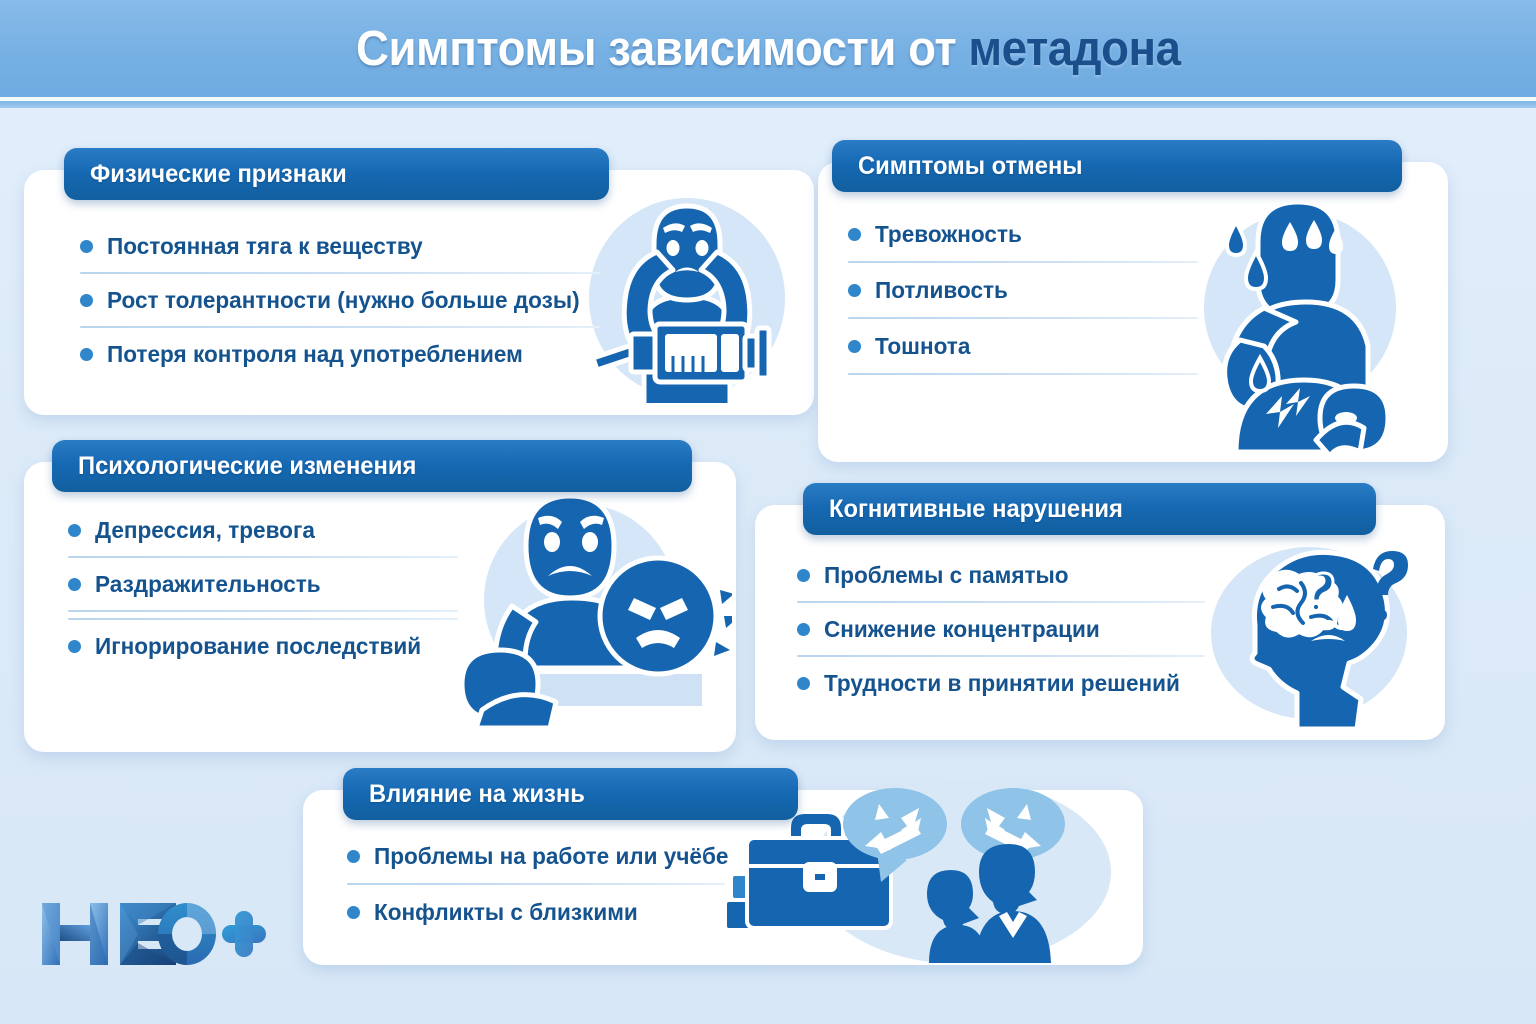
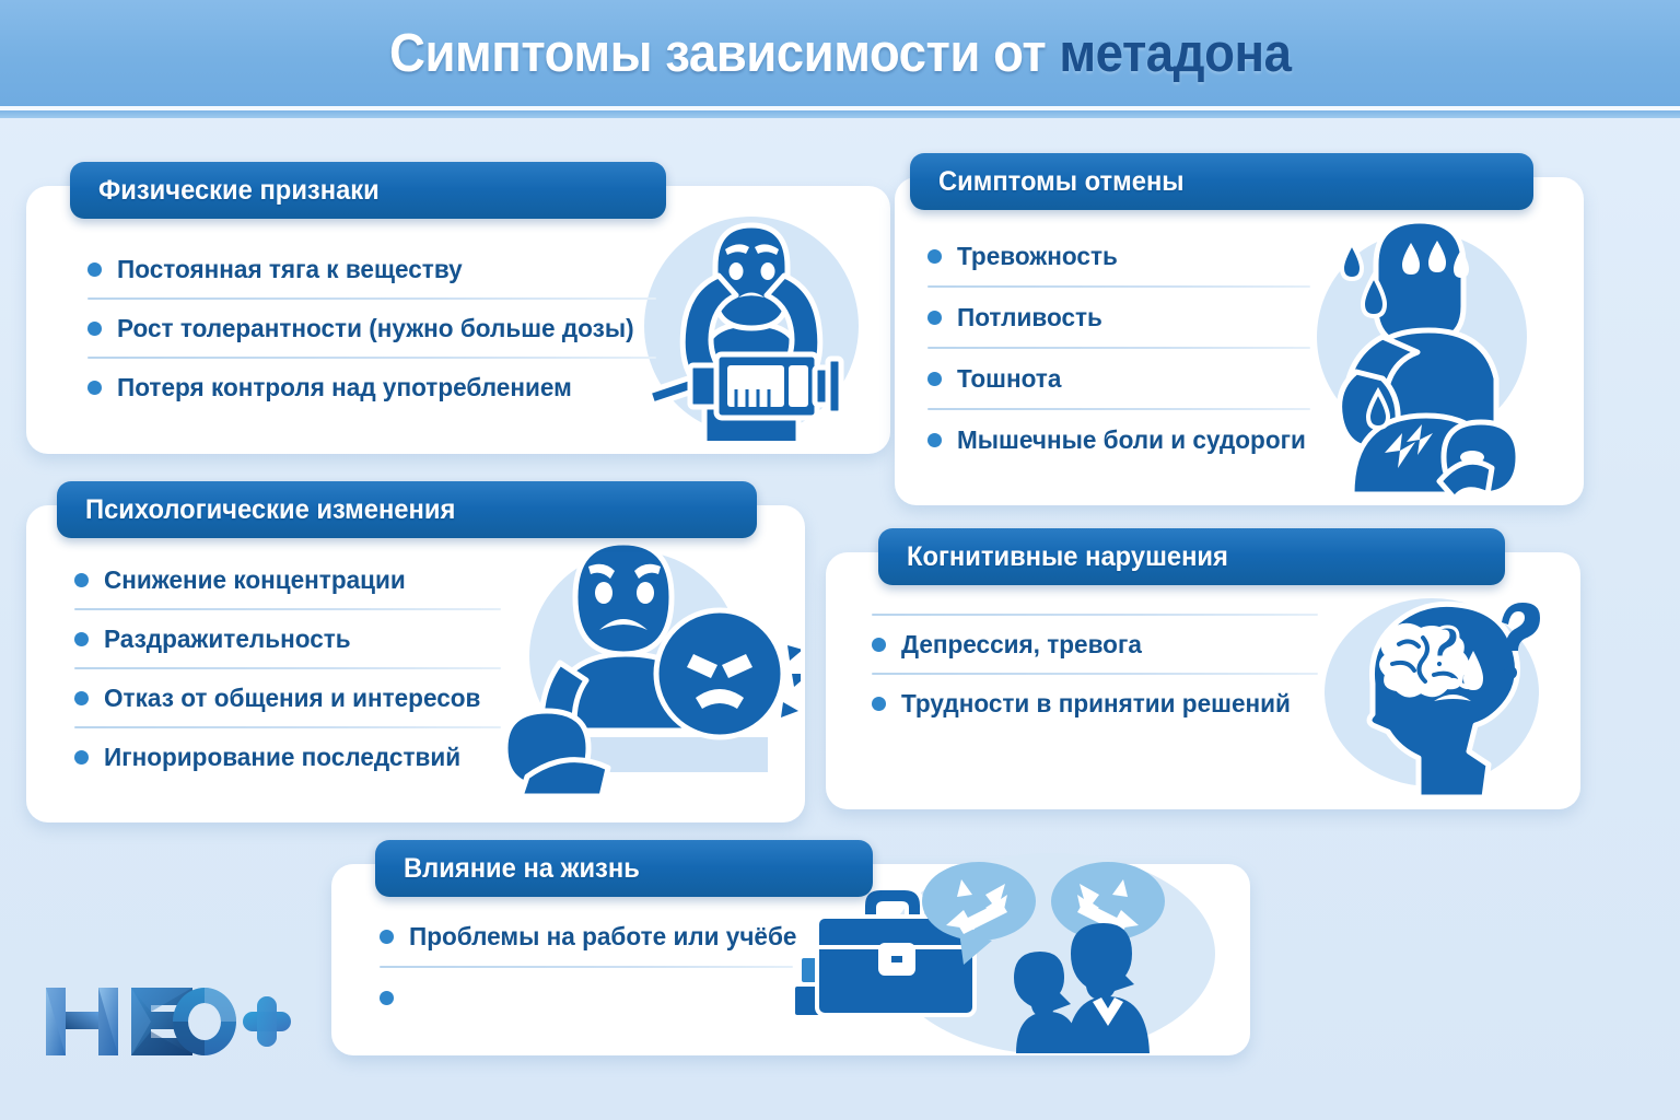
  Симптомы зависимости от метадона
  Физические признаки
  Постоянная тяга к веществу
  Рост толерантности (нужно больше дозы)
  Потеря контроля над употреблением
  Симптомы отмены
  Тревожность
  Потливость
  Тошнота
+ Мышечные боли и судороги
  Психологические изменения
- Депрессия, тревога
+ Снижение концентрации
  Раздражительность
+ Отказ от общения и интересов
  Игнорирование последствий
  Когнитивные нарушения
- Проблемы с памятыо
- Снижение концентрации
+ Депрессия, тревога
  Трудности в принятии решений
  Влияние на жизнь
  Проблемы на работе или учёбе
- Конфликты с близкими
